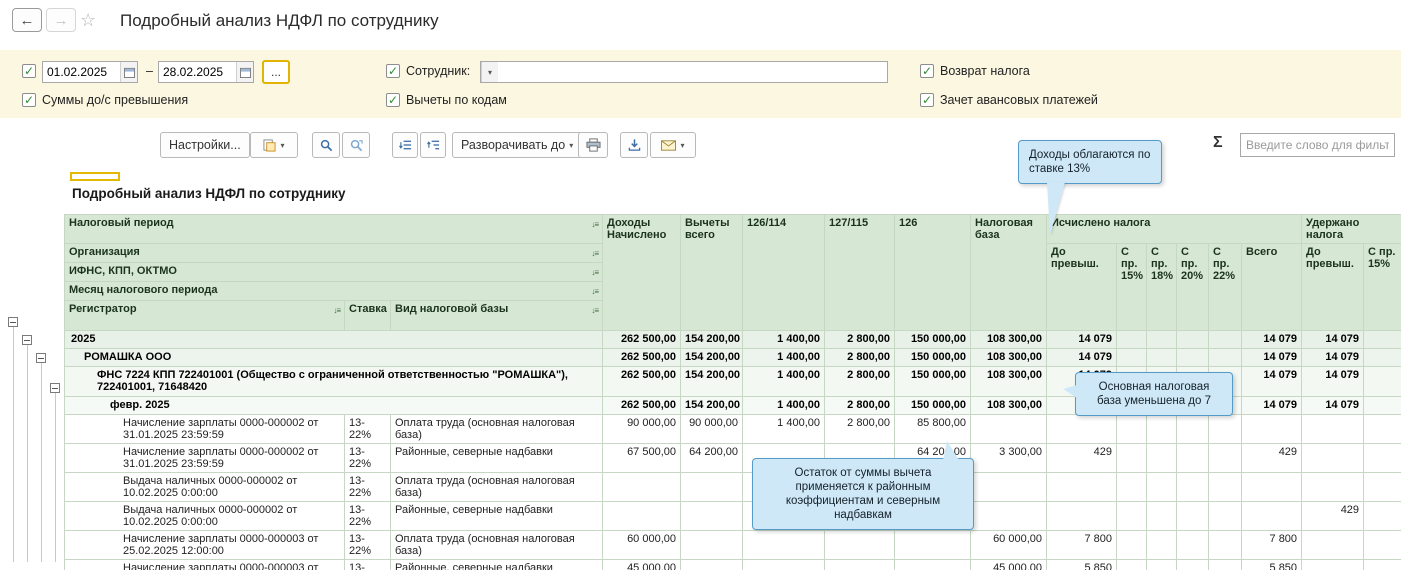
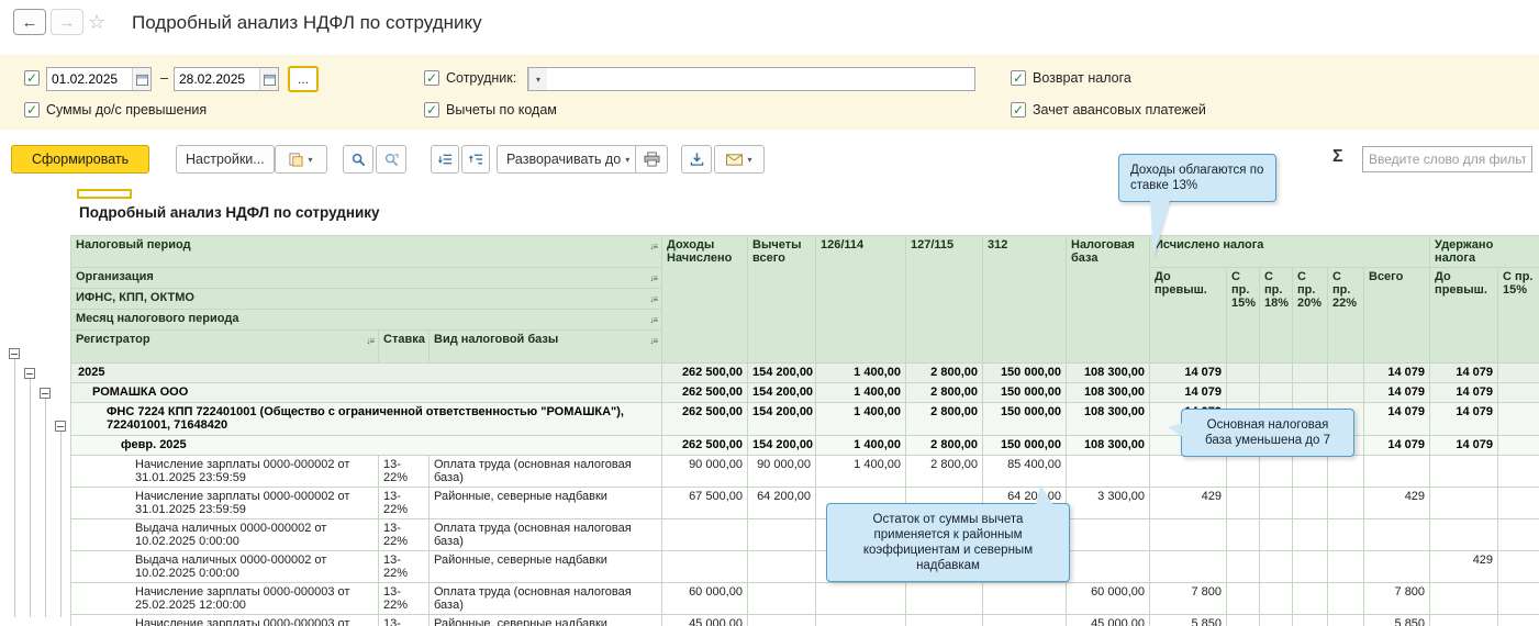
  ←
  →
  ☆
  Подробный анализ НДФЛ по сотруднику
  ✓
  01.02.2025
  –
  28.02.2025
  ...
  ✓
  Сотрудник:
  ▾
  ✓
  Возврат налога
  ✓
  Суммы до/с превышения
  ✓
  Вычеты по кодам
  ✓
  Зачет авансовых платежей
+ Сформировать
  Настройки...
  ▾
  Разворачивать до
  ▾
  ▾
  Σ
  Введите слово для фильт
  Подробный анализ НДФЛ по сотруднику
- ↓≡Налоговый период	ДоходыНачислено	Вычеты всего	126/114	127/115	126	Налоговая база	числено налога	Удержано налога
+ ↓≡Налоговый период	ДоходыНачислено	Вычеты всего	126/114	127/115	312	Налоговая база	числено налога	Удержано налога
  ↓≡Организация	До превыш.	С пр. 15%	С пр. 18%	С пр. 20%	С пр. 22%	Всего	До превыш.	С пр. 15%
  ↓≡ИФНС, КПП, ОКТМО
  ↓≡Месяц налогового периода
  ↓≡Регистратор	Ставка	↓≡Вид налоговой базы
  2025	262 500,00	154 200,00	1 400,00	2 800,00	150 000,00	108 300,00	14 079					14 079	14 079
  РОМАШКА ООО	262 500,00	154 200,00	1 400,00	2 800,00	150 000,00	108 300,00	14 079					14 079	14 079
  ФНС 7224 КПП 722401001 (Общество с ограниченной ответственностью "РОМАШКА"), 722401001, 71648420	262 500,00	154 200,00	1 400,00	2 800,00	150 000,00	108 300,00						14 079	14 079
  февр. 2025	262 500,00	154 200,00	1 400,00	2 800,00	150 000,00	108 300,00						14 079	14 079
- Начисление зарплаты 0000-000002 от 31.01.2025 23:59:59	13-22%	Оплата труда (основная налоговая база)	90 000,00	90 000,00	1 400,00	2 800,00	85 800,00
+ Начисление зарплаты 0000-000002 от 31.01.2025 23:59:59	13-22%	Оплата труда (основная налоговая база)	90 000,00	90 000,00	1 400,00	2 800,00	85 400,00
  Начисление зарплаты 0000-000002 от 31.01.2025 23:59:59	13-22%	Районные, северные надбавки	67 500,00	64 200,00			64 200	3 300,00	429					429
  Выдача наличных 0000-000002 от 10.02.2025 0:00:00	13-22%	Оплата труда (основная налоговая база)
  Выдача наличных 0000-000002 от 10.02.2025 0:00:00	13-22%	Районные, северные надбавки													429
  Начисление зарплаты 0000-000003 от 25.02.2025 12:00:00	13-22%	Оплата труда (основная налоговая база)	60 000,00					60 000,00	7 800					7 800
  Начисление зарплаты 0000-000003 от	13-	Районные, северные надбавки	45 000,00					45 000,00	5 850					5 850
  Доходы облагаются по ставке 13%
  Основная налоговая база уменьшена до 7
  Остаток от суммы вычета применяется к районным коэффициентам и северным надбавкам
